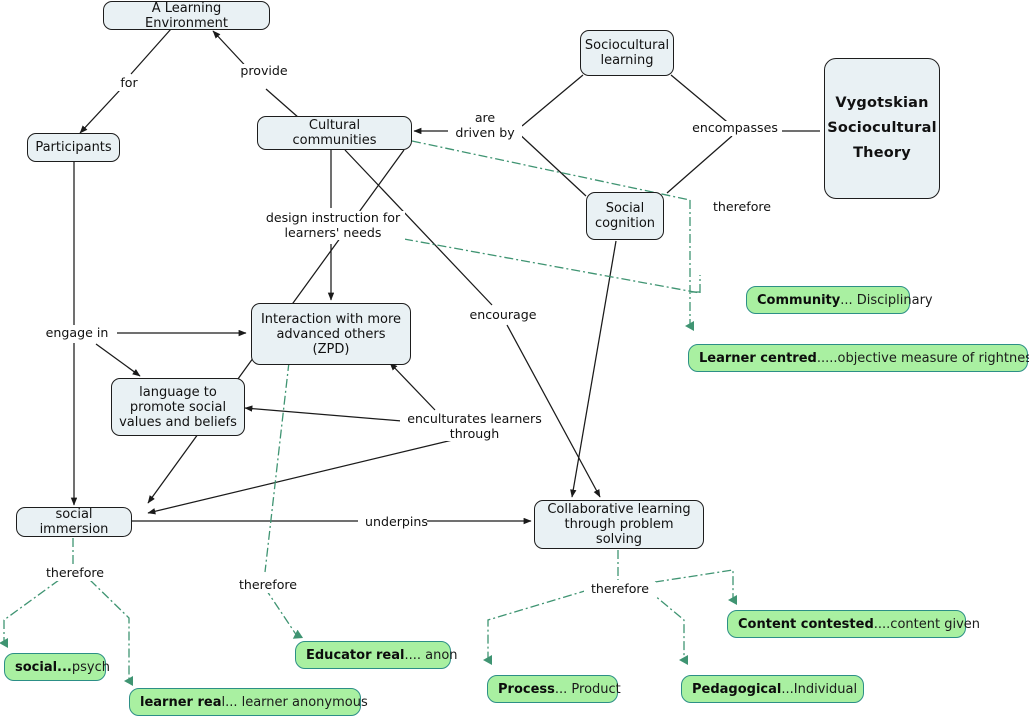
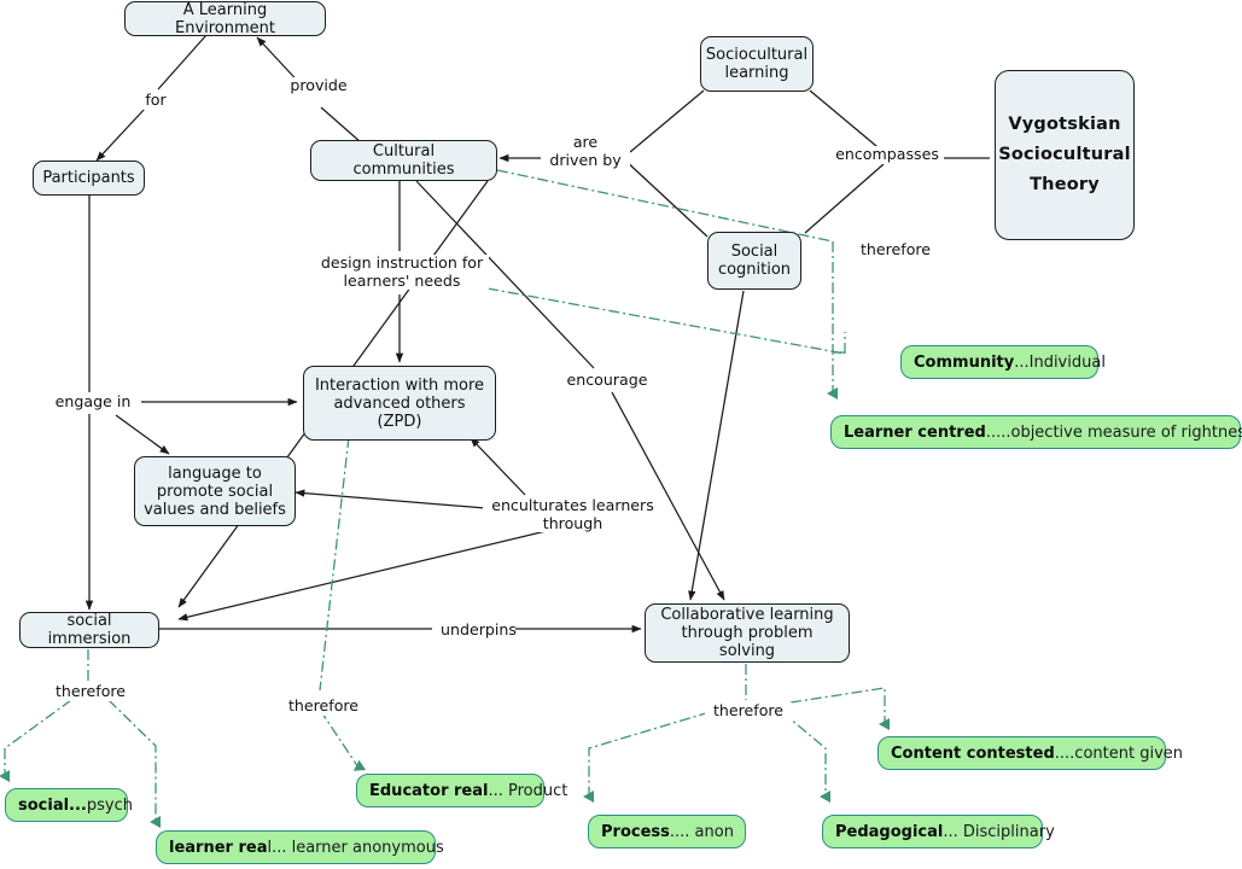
  A Learning Environment
  Participants
  Cultural communities
  Sociocultural
  learning
  Social
  cognition
  Vygotskian
  Sociocultural
  Theory
  Interaction with more
  advanced others
  (ZPD)
  language to
  promote social
  values and beliefs
  social immersion
  Collaborative learning
  through problem solving
  Community
- ... Disciplinary
+ ...Individual
  Learner centred
  .....objective measure of rightne
  social...
  psych
  learner rea
  l... learner anonymous
  Educator real
- .... anon
+ ... Product
  Process
- ... Product
+ .... anon
  Pedagogical
- ...Individual
+ ... Disciplinary
  Content contested
  ....content given
  for
  provide
  are
  driven by
  encompasses
  design instruction for
  learners' needs
  engage in
  encourage
  enculturates learners
  through
  underpins
  therefore
  therefore
  therefore
  therefore
